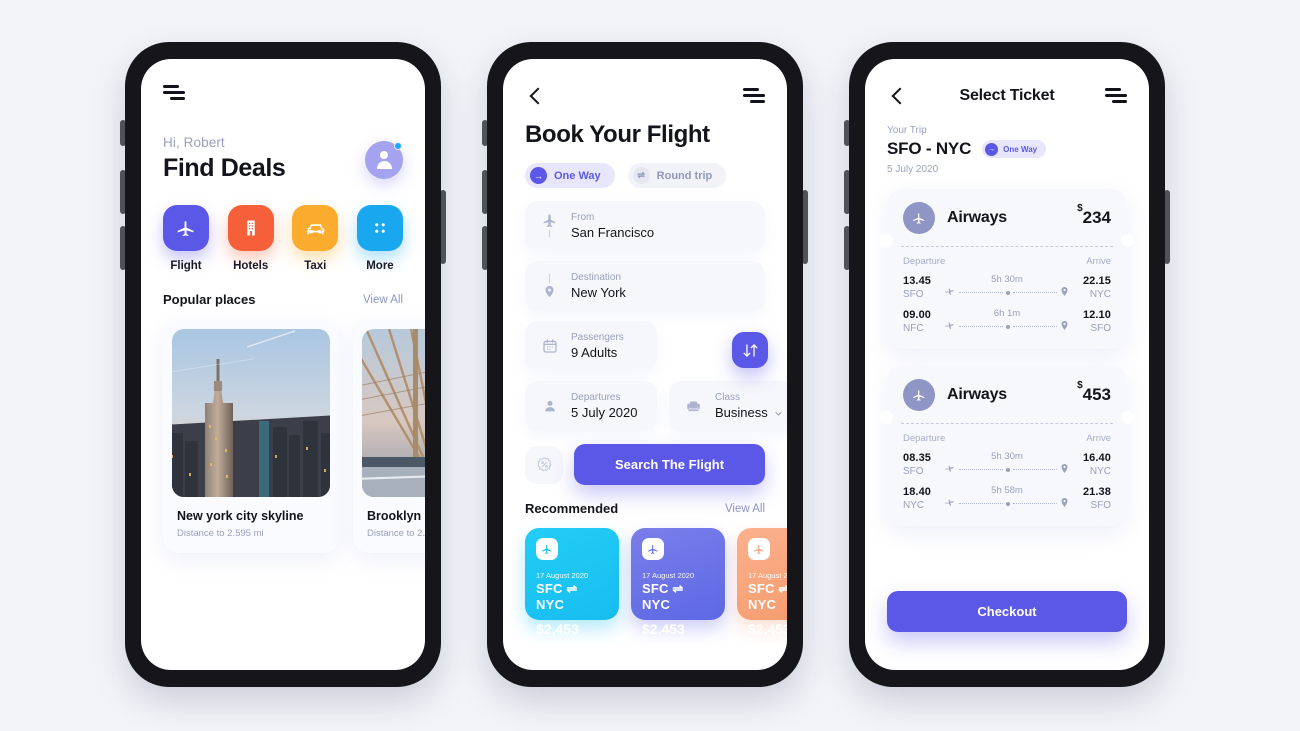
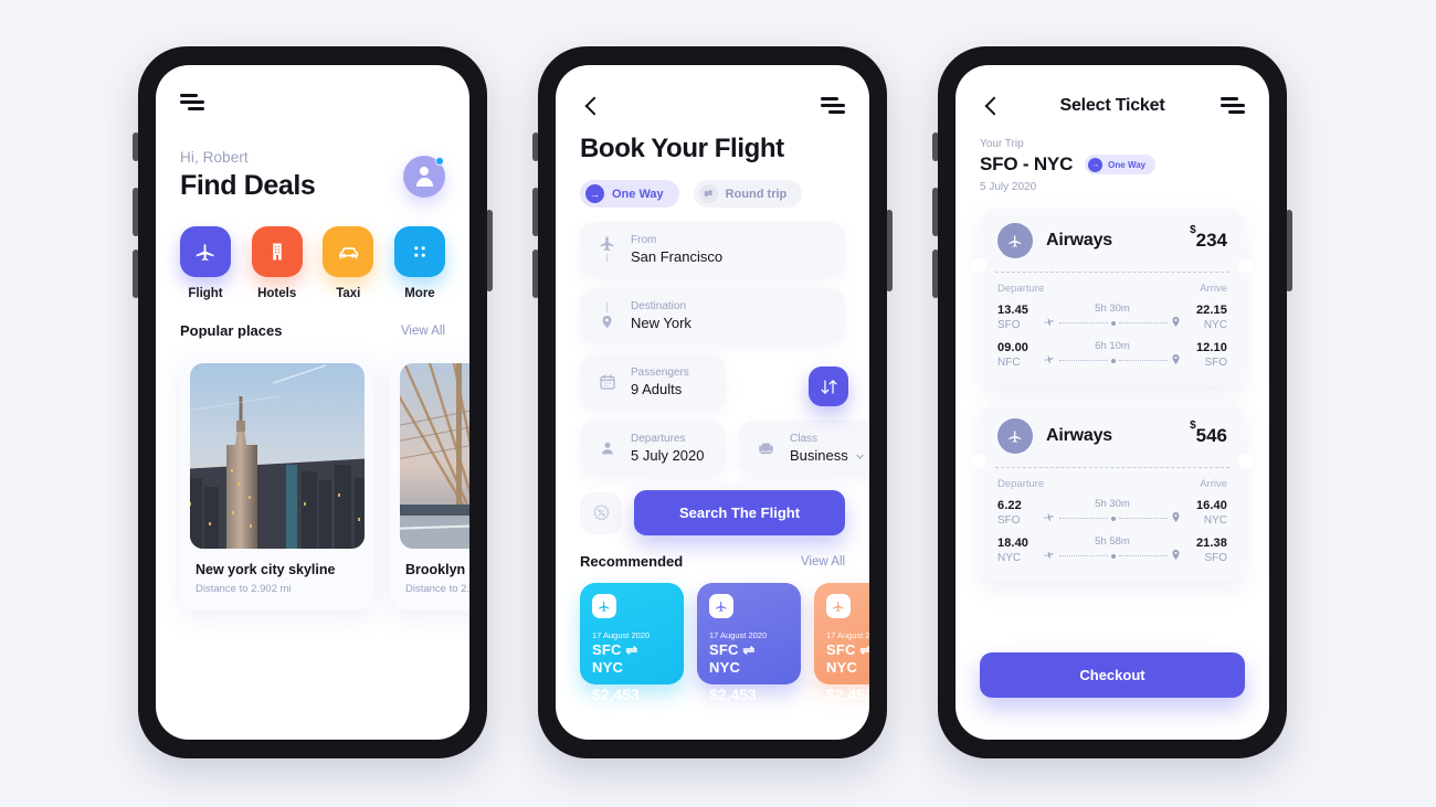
  Hi, Robert
  Find Deals
  Flight
  Hotels
  Taxi
  More
  Popular places
  View All
  New york city skyline
- Distance to 2.595 mi
+ Distance to 2.902 mi
  Distance to 2.
  Book Your Flight
  →
  One Way
  ⇌
  Round trip
  From
  San Francisco
  Destination
  New York
  Passengers
  9 Adults
  Departures
  5 July 2020
  Class
  Business
  Search The Flight
  Recommended
  View All
  17 August 2020
  SFC ⇌ NYC
  $2,453
  17 August 2020
  SFC ⇌ NYC
  $2,453
  17 August 2
  SFC ⇌ NYC
  $2,453
  Select Ticket
  Your Trip
  SFO - NYC
  One Way
  5 July 2020
  Airways
  $234
  Departure
  Arrive
  13.45
  SFO
  5h 30m
  22.15
  NYC
  09.00
  NFC
- 6h 1m
+ 6h 10m
  12.10
  SFO
  Airways
- $453
+ $546
  Departure
  Arrive
- 08.35
+ 6.22
  SFO
  5h 30m
  16.40
  NYC
  18.40
  NYC
  5h 58m
  21.38
  SFO
  Checkout
